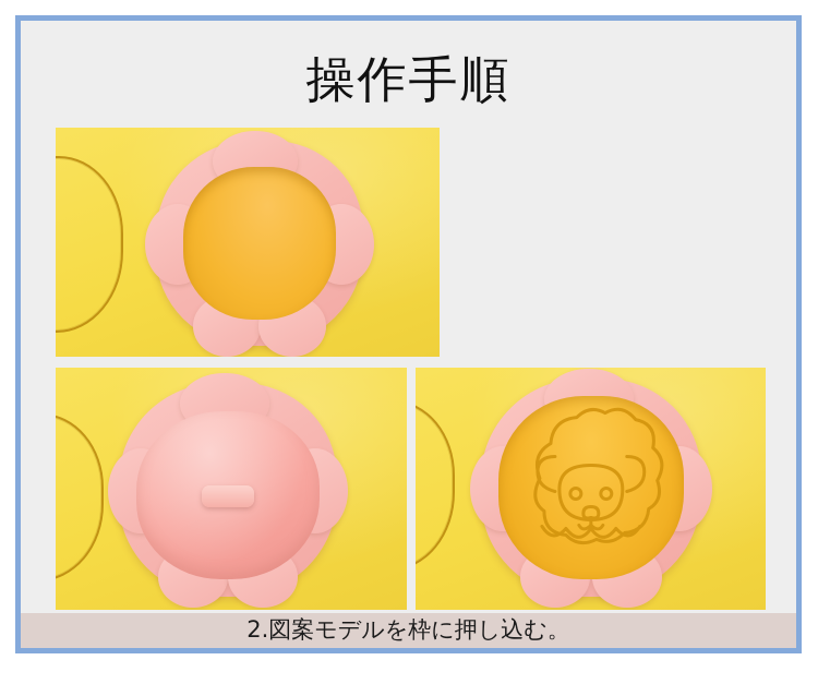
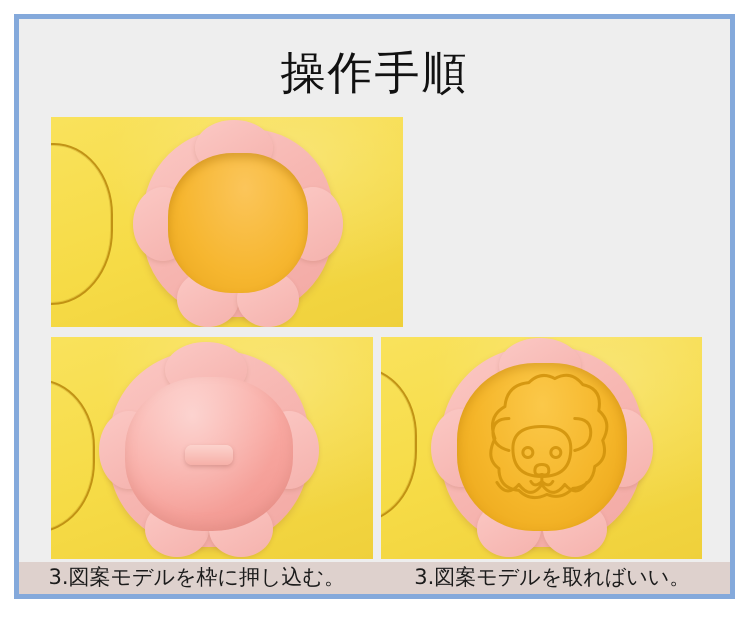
  操作手順
- 2.図案モデルを枠に押し込む。
+ 3.図案モデルを枠に押し込む。
+ 3.図案モデルを取ればいい。
